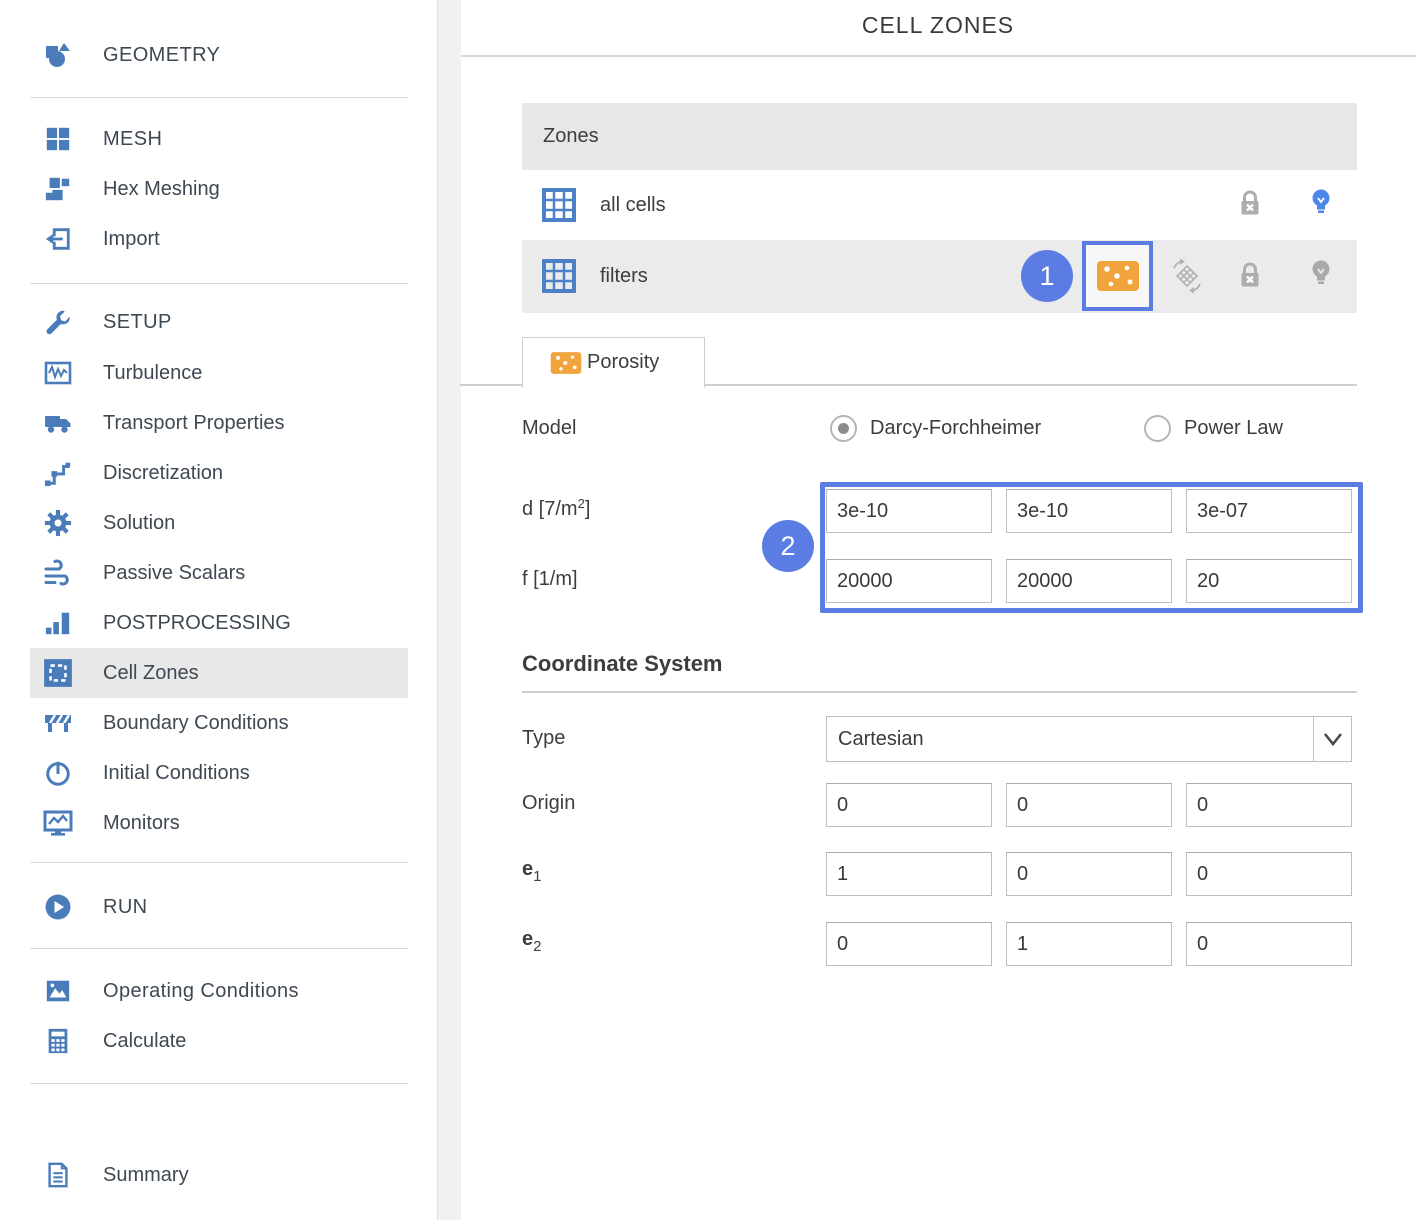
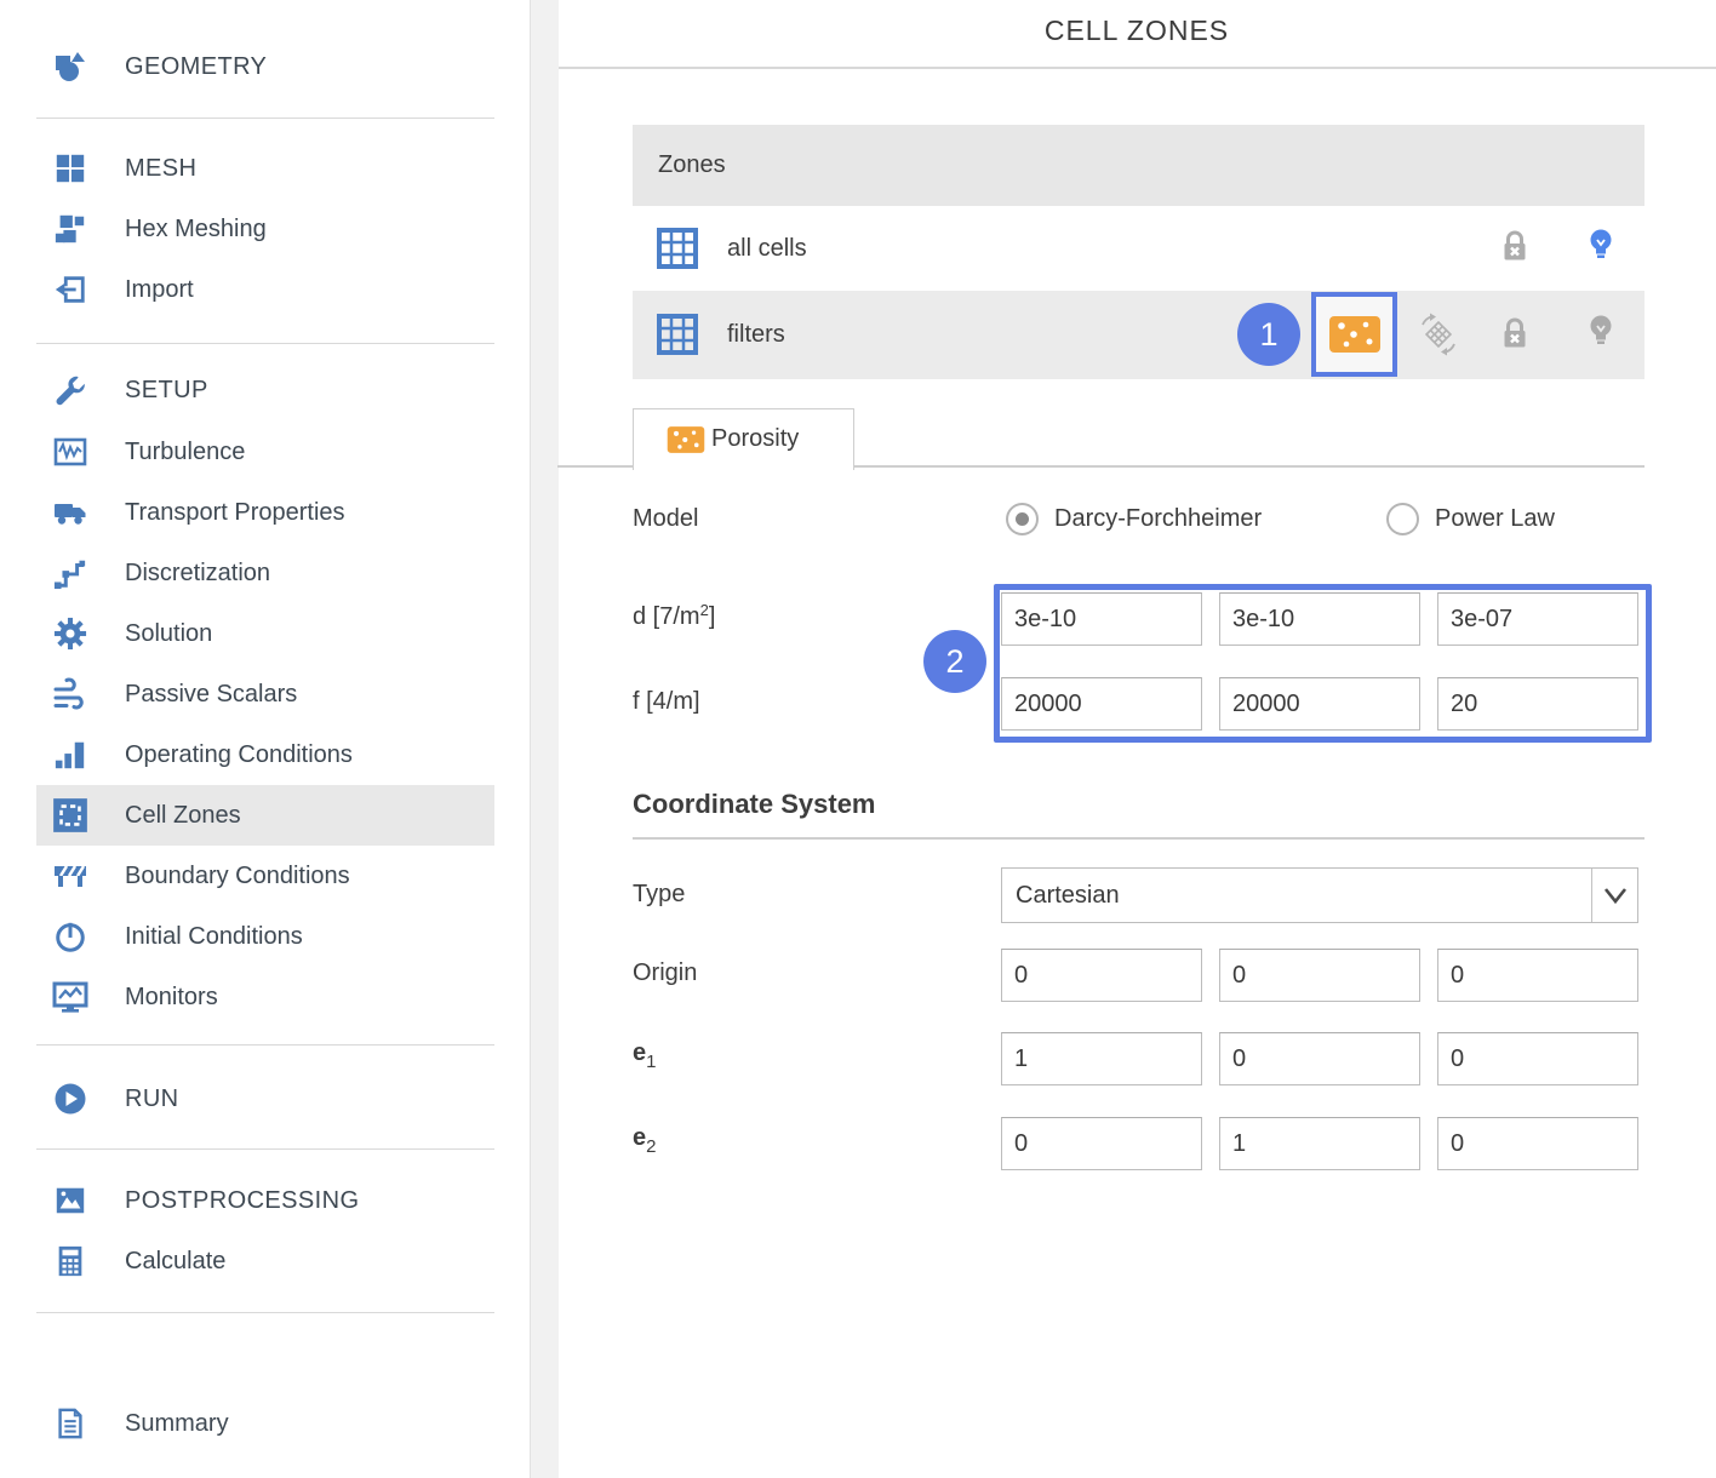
  GEOMETRY
  MESH
  Hex Meshing
  Import
  SETUP
  Turbulence
  Transport Properties
  Discretization
  Solution
  Passive Scalars
- POSTPROCESSING
+ Operating Conditions
  Cell Zones
  Boundary Conditions
  Initial Conditions
  Monitors
  RUN
- Operating Conditions
+ POSTPROCESSING
  Calculate
  Summary
  CELL ZONES
  Zones
  all cells
  filters
  1
  Porosity
  Model
  Darcy-Forchheimer
  Power Law
  d [7/m2]
  3e-10
  3e-10
  3e-07
- f [1/m]
+ f [4/m]
  20000
  20000
  20
  2
  Coordinate System
  Type
  Cartesian
  Origin
  0
  0
  0
  e1
  1
  0
  0
  e2
  0
  1
  0
